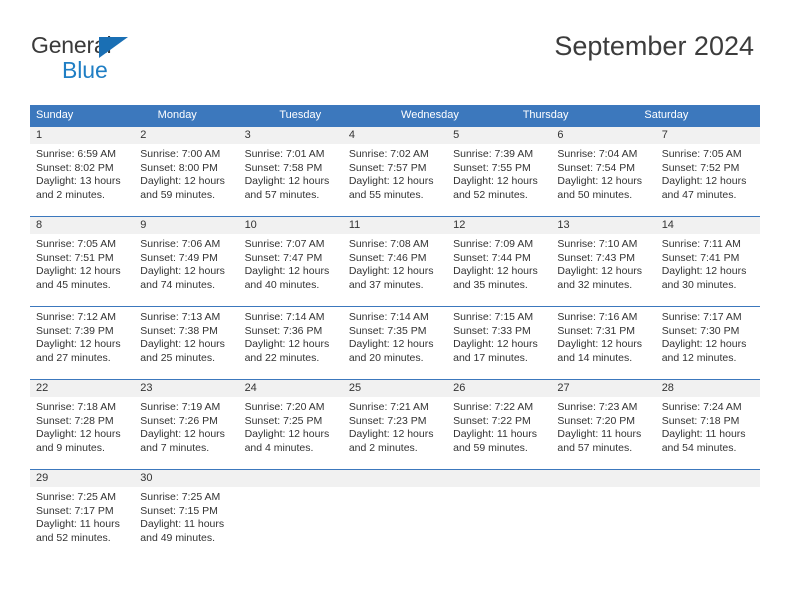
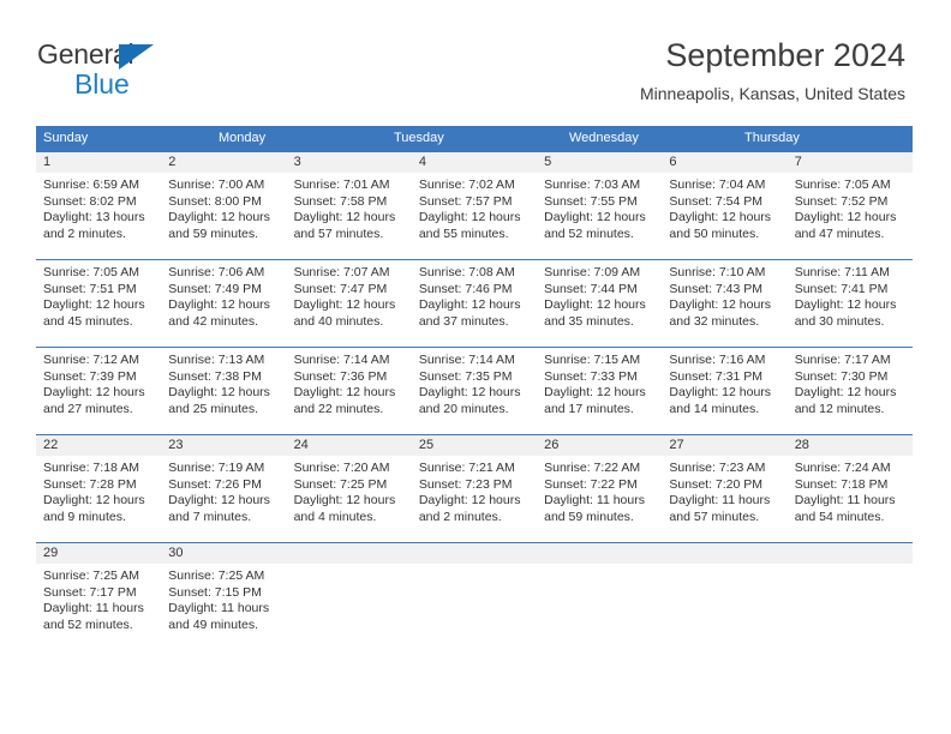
  General
  Blue
  September 2024
+ Minneapolis, Kansas, United States
  Sunday
  Monday
  Tuesday
  Wednesday
  Thursday
- Saturday
  1
  2
  3
  4
  5
  6
  7
  Sunrise: 6:59 AM
  Sunset: 8:02 PM
  Daylight: 13 hours
  and 2 minutes.
  Sunrise: 7:00 AM
  Sunset: 8:00 PM
  Daylight: 12 hours
  and 59 minutes.
  Sunrise: 7:01 AM
  Sunset: 7:58 PM
  Daylight: 12 hours
  and 57 minutes.
  Sunrise: 7:02 AM
  Sunset: 7:57 PM
  Daylight: 12 hours
  and 55 minutes.
- Sunrise: 7:39 AM
+ Sunrise: 7:03 AM
  Sunset: 7:55 PM
  Daylight: 12 hours
  and 52 minutes.
  Sunrise: 7:04 AM
  Sunset: 7:54 PM
  Daylight: 12 hours
  and 50 minutes.
  Sunrise: 7:05 AM
  Sunset: 7:52 PM
  Daylight: 12 hours
  and 47 minutes.
- 8
- 9
- 10
- 11
- 12
- 13
- 14
  Sunrise: 7:05 AM
  Sunset: 7:51 PM
  Daylight: 12 hours
  and 45 minutes.
  Sunrise: 7:06 AM
  Sunset: 7:49 PM
  Daylight: 12 hours
- and 74 minutes.
+ and 42 minutes.
  Sunrise: 7:07 AM
  Sunset: 7:47 PM
  Daylight: 12 hours
  and 40 minutes.
  Sunrise: 7:08 AM
  Sunset: 7:46 PM
  Daylight: 12 hours
  and 37 minutes.
  Sunrise: 7:09 AM
  Sunset: 7:44 PM
  Daylight: 12 hours
  and 35 minutes.
  Sunrise: 7:10 AM
  Sunset: 7:43 PM
  Daylight: 12 hours
  and 32 minutes.
  Sunrise: 7:11 AM
  Sunset: 7:41 PM
  Daylight: 12 hours
  and 30 minutes.
  Sunrise: 7:12 AM
  Sunset: 7:39 PM
  Daylight: 12 hours
  and 27 minutes.
  Sunrise: 7:13 AM
  Sunset: 7:38 PM
  Daylight: 12 hours
  and 25 minutes.
  Sunrise: 7:14 AM
  Sunset: 7:36 PM
  Daylight: 12 hours
  and 22 minutes.
  Sunrise: 7:14 AM
  Sunset: 7:35 PM
  Daylight: 12 hours
  and 20 minutes.
  Sunrise: 7:15 AM
  Sunset: 7:33 PM
  Daylight: 12 hours
  and 17 minutes.
  Sunrise: 7:16 AM
  Sunset: 7:31 PM
  Daylight: 12 hours
  and 14 minutes.
  Sunrise: 7:17 AM
  Sunset: 7:30 PM
  Daylight: 12 hours
  and 12 minutes.
  22
  23
  24
  25
  26
  27
  28
  Sunrise: 7:18 AM
  Sunset: 7:28 PM
  Daylight: 12 hours
  and 9 minutes.
  Sunrise: 7:19 AM
  Sunset: 7:26 PM
  Daylight: 12 hours
  and 7 minutes.
  Sunrise: 7:20 AM
  Sunset: 7:25 PM
  Daylight: 12 hours
  and 4 minutes.
  Sunrise: 7:21 AM
  Sunset: 7:23 PM
  Daylight: 12 hours
  and 2 minutes.
  Sunrise: 7:22 AM
  Sunset: 7:22 PM
  Daylight: 11 hours
  and 59 minutes.
  Sunrise: 7:23 AM
  Sunset: 7:20 PM
  Daylight: 11 hours
  and 57 minutes.
  Sunrise: 7:24 AM
  Sunset: 7:18 PM
  Daylight: 11 hours
  and 54 minutes.
  29
  30
  Sunrise: 7:25 AM
  Sunset: 7:17 PM
  Daylight: 11 hours
  and 52 minutes.
  Sunrise: 7:25 AM
  Sunset: 7:15 PM
  Daylight: 11 hours
  and 49 minutes.
